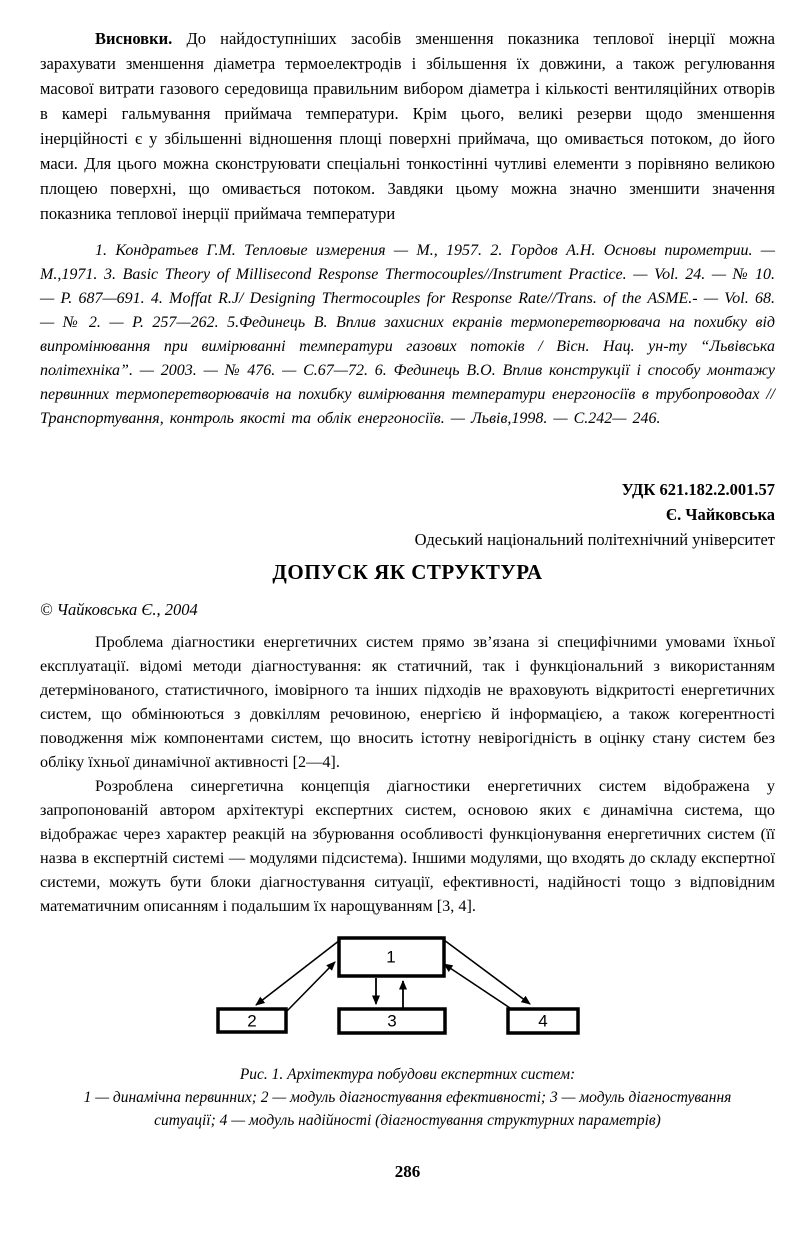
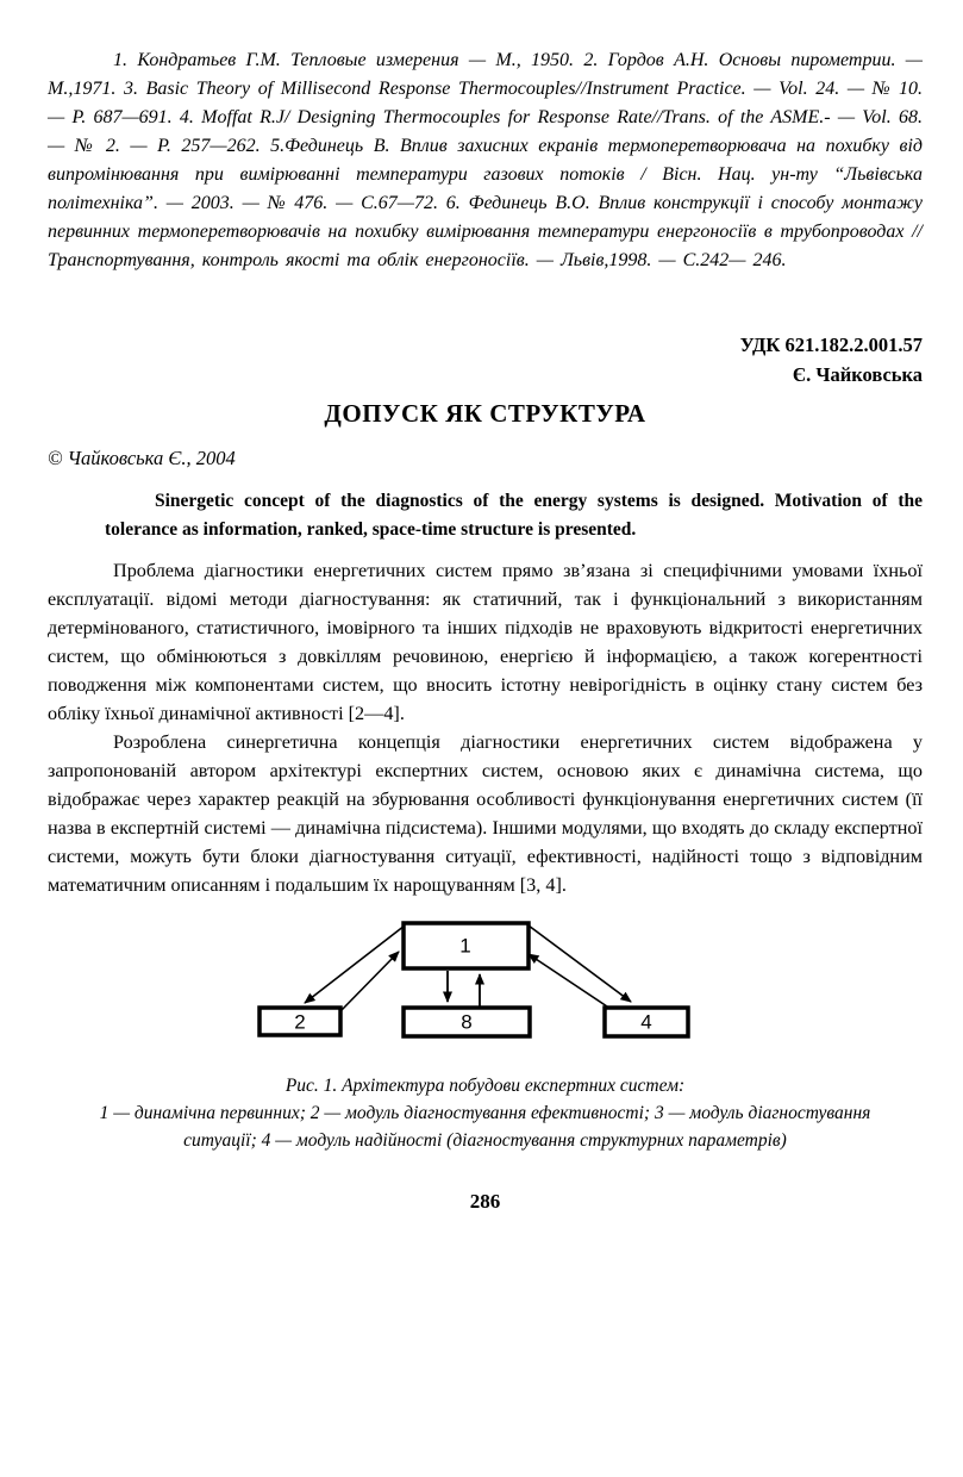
- Висновки. До найдоступніших засобів зменшення показника теплової інерції можна зарахувати зменшення діаметра термоелектродів і збільшення їх довжини, а також регулювання масової витрати газового середовища правильним вибором діаметра і кількості вентиляційних отворів в камері гальмування приймача температури. Крім цього, великі резерви щодо зменшення інерційності є у збільшенні відношення площі поверхні приймача, що омивається потоком, до його маси. Для цього можна сконструювати спеціальні тонкостінні чутливі елементи з порівняно великою площею поверхні, що омивається потоком. Завдяки цьому можна значно зменшити значення показника теплової інерції приймача температури
- 1. Кондратьев Г.М. Тепловые измерения — М., 1957. 2. Гордов А.Н. Основы пирометрии. — М.,1971. 3. Basic Theory of Millisecond Response Thermocouples//Instrument Practice. — Vol. 24. — № 10. — P. 687—691. 4. Moffat R.J/ Designing Thermocouples for Response Rate//Trans. of the ASME.- — Vol. 68. — № 2. — P. 257—262. 5.Фединець В. Вплив захисних екранів термоперетворювача на похибку від випромінювання при вимірюванні температури газових потоків / Вісн. Нац. ун-ту “Львівська політехніка”. — 2003. — № 476. — С.67—72. 6. Фединець В.О. Вплив конструкції і способу монтажу первинних термоперетворювачів на похибку вимірювання температури енергоносіїв в трубопроводах // Транспортування, контроль якості та облік енергоносіїв. — Львів,1998. — С.242— 246.
+ 1. Кондратьев Г.М. Тепловые измерения — М., 1950. 2. Гордов А.Н. Основы пирометрии. — М.,1971. 3. Basic Theory of Millisecond Response Thermocouples//Instrument Practice. — Vol. 24. — № 10. — P. 687—691. 4. Moffat R.J/ Designing Thermocouples for Response Rate//Trans. of the ASME.- — Vol. 68. — № 2. — P. 257—262. 5.Фединець В. Вплив захисних екранів термоперетворювача на похибку від випромінювання при вимірюванні температури газових потоків / Вісн. Нац. ун-ту “Львівська політехніка”. — 2003. — № 476. — С.67—72. 6. Фединець В.О. Вплив конструкції і способу монтажу первинних термоперетворювачів на похибку вимірювання температури енергоносіїв в трубопроводах // Транспортування, контроль якості та облік енергоносіїв. — Львів,1998. — С.242— 246.
  УДК 621.182.2.001.57
  Є. Чайковська
- Одеський національний політехнічний університет
  ДОПУСК ЯК СТРУКТУРА
  © Чайковська Є., 2004
+ Sinergetic concept of the diagnostics of the energy systems is designed. Motivation of the tolerance as information, ranked, space-time structure is presented.
  Проблема діагностики енергетичних систем прямо зв’язана зі специфічними умовами їхньої експлуатації. відомі методи діагностування: як статичний, так і функціональний з використанням детермінованого, статистичного, імовірного та інших підходів не враховують відкритості енергетичних систем, що обмінюються з довкіллям речовиною, енергією й інформацією, а також когерентності поводження між компонентами систем, що вносить істотну невірогідність в оцінку стану систем без обліку їхньої динамічної активності [2—4].
- Розроблена синергетична концепція діагностики енергетичних систем відображена у запропонованій автором архітектурі експертних систем, основою яких є динамічна система, що відображає через характер реакцій на збурювання особливості функціонування енергетичних систем (її назва в експертній системі — модулями підсистема). Іншими модулями, що входять до складу експертної системи, можуть бути блоки діагностування ситуації, ефективності, надійності тощо з відповідним математичним описанням і подальшим їх нарощуванням [3, 4].
+ Розроблена синергетична концепція діагностики енергетичних систем відображена у запропонованій автором архітектурі експертних систем, основою яких є динамічна система, що відображає через характер реакцій на збурювання особливості функціонування енергетичних систем (її назва в експертній системі — динамічна підсистема). Іншими модулями, що входять до складу експертної системи, можуть бути блоки діагностування ситуації, ефективності, надійності тощо з відповідним математичним описанням і подальшим їх нарощуванням [3, 4].
  1
  2
- 3
+ 8
  4
  Рис. 1. Архітектура побудови експертних систем:
  1 — динамічна первинних; 2 — модуль діагностування ефективності; 3 — модуль діагностування ситуації; 4 — модуль надійності (діагностування структурних параметрів)
  286
